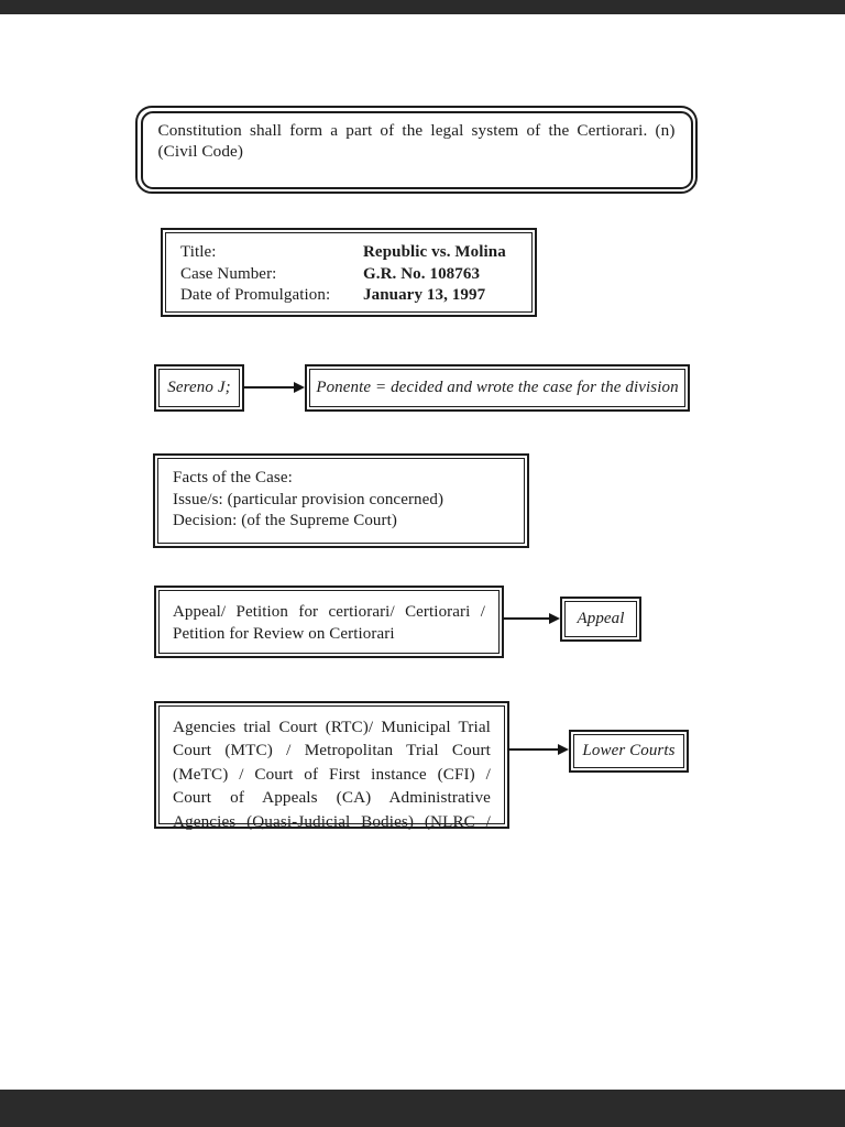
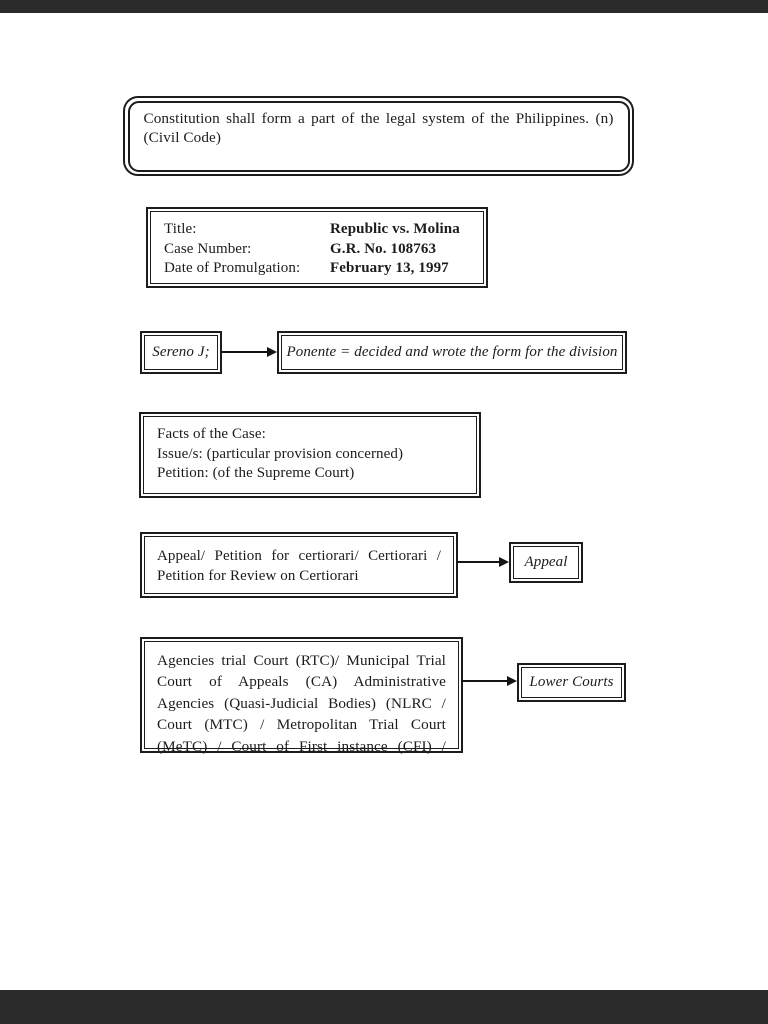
- Constitution shall form a part of the legal system of the Certiorari. (n)
+ Constitution shall form a part of the legal system of the Philippines. (n)
  (Civil Code)
  Title:
  Republic vs. Molina
  Case Number:
  G.R. No. 108763
  Date of Promulgation:
- January 13, 1997
+ February 13, 1997
  Sereno J;
- Ponente = decided and wrote the case for the division
+ Ponente = decided and wrote the form for the division
  Facts of the Case:
  Issue/s: (particular provision concerned)
- Decision: (of the Supreme Court)
+ Petition: (of the Supreme Court)
  Appeal/ Petition for certiorari/ Certiorari /
  Petition for Review on Certiorari
  Appeal
  Agencies trial Court (RTC)/ Municipal Trial
- Court (MTC) / Metropolitan Trial Court
+ Court of Appeals (CA) Administrative
- (MeTC) / Court of First instance (CFI) /
+ Agencies (Quasi-Judicial Bodies) (NLRC /
- Court of Appeals (CA) Administrative
+ Court (MTC) / Metropolitan Trial Court
- Agencies (Quasi-Judicial Bodies) (NLRC /
+ (MeTC) / Court of First instance (CFI) /
  Lower Courts
